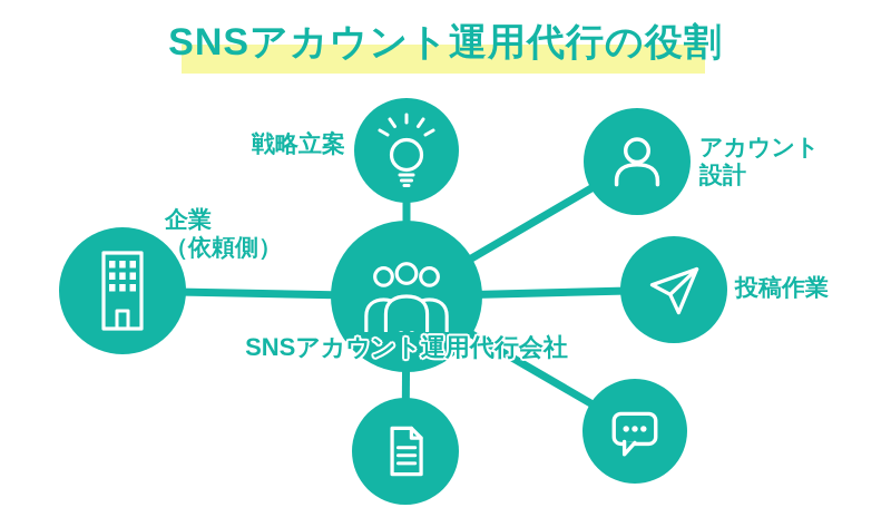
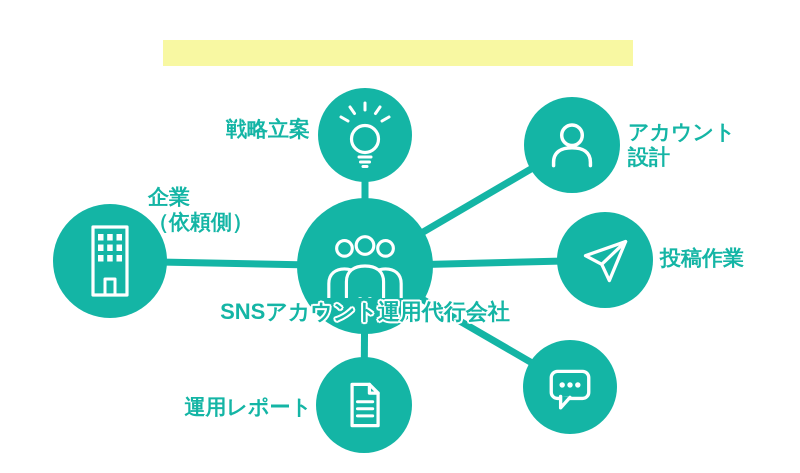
- SNSアカウント運用代行の役割
  SNSアカウント運用代行会社
  戦略立案
  アカウント
  設計
  投稿作業
+ 運用レポート
  企業
  （依頼側）
